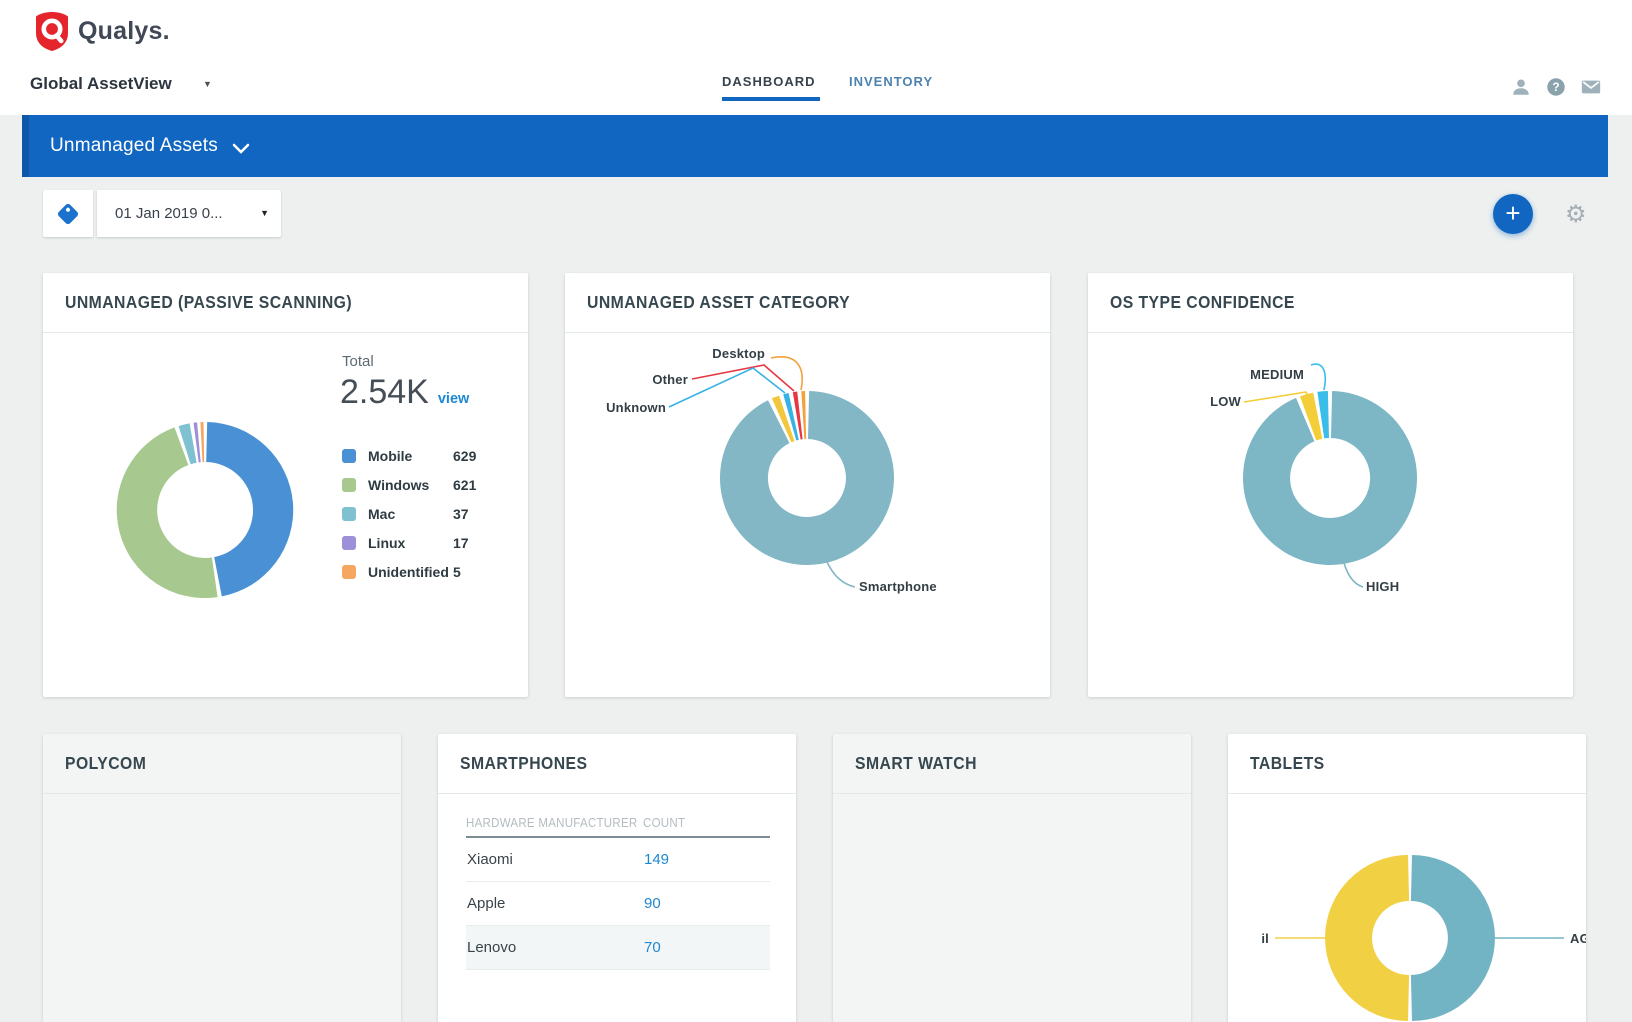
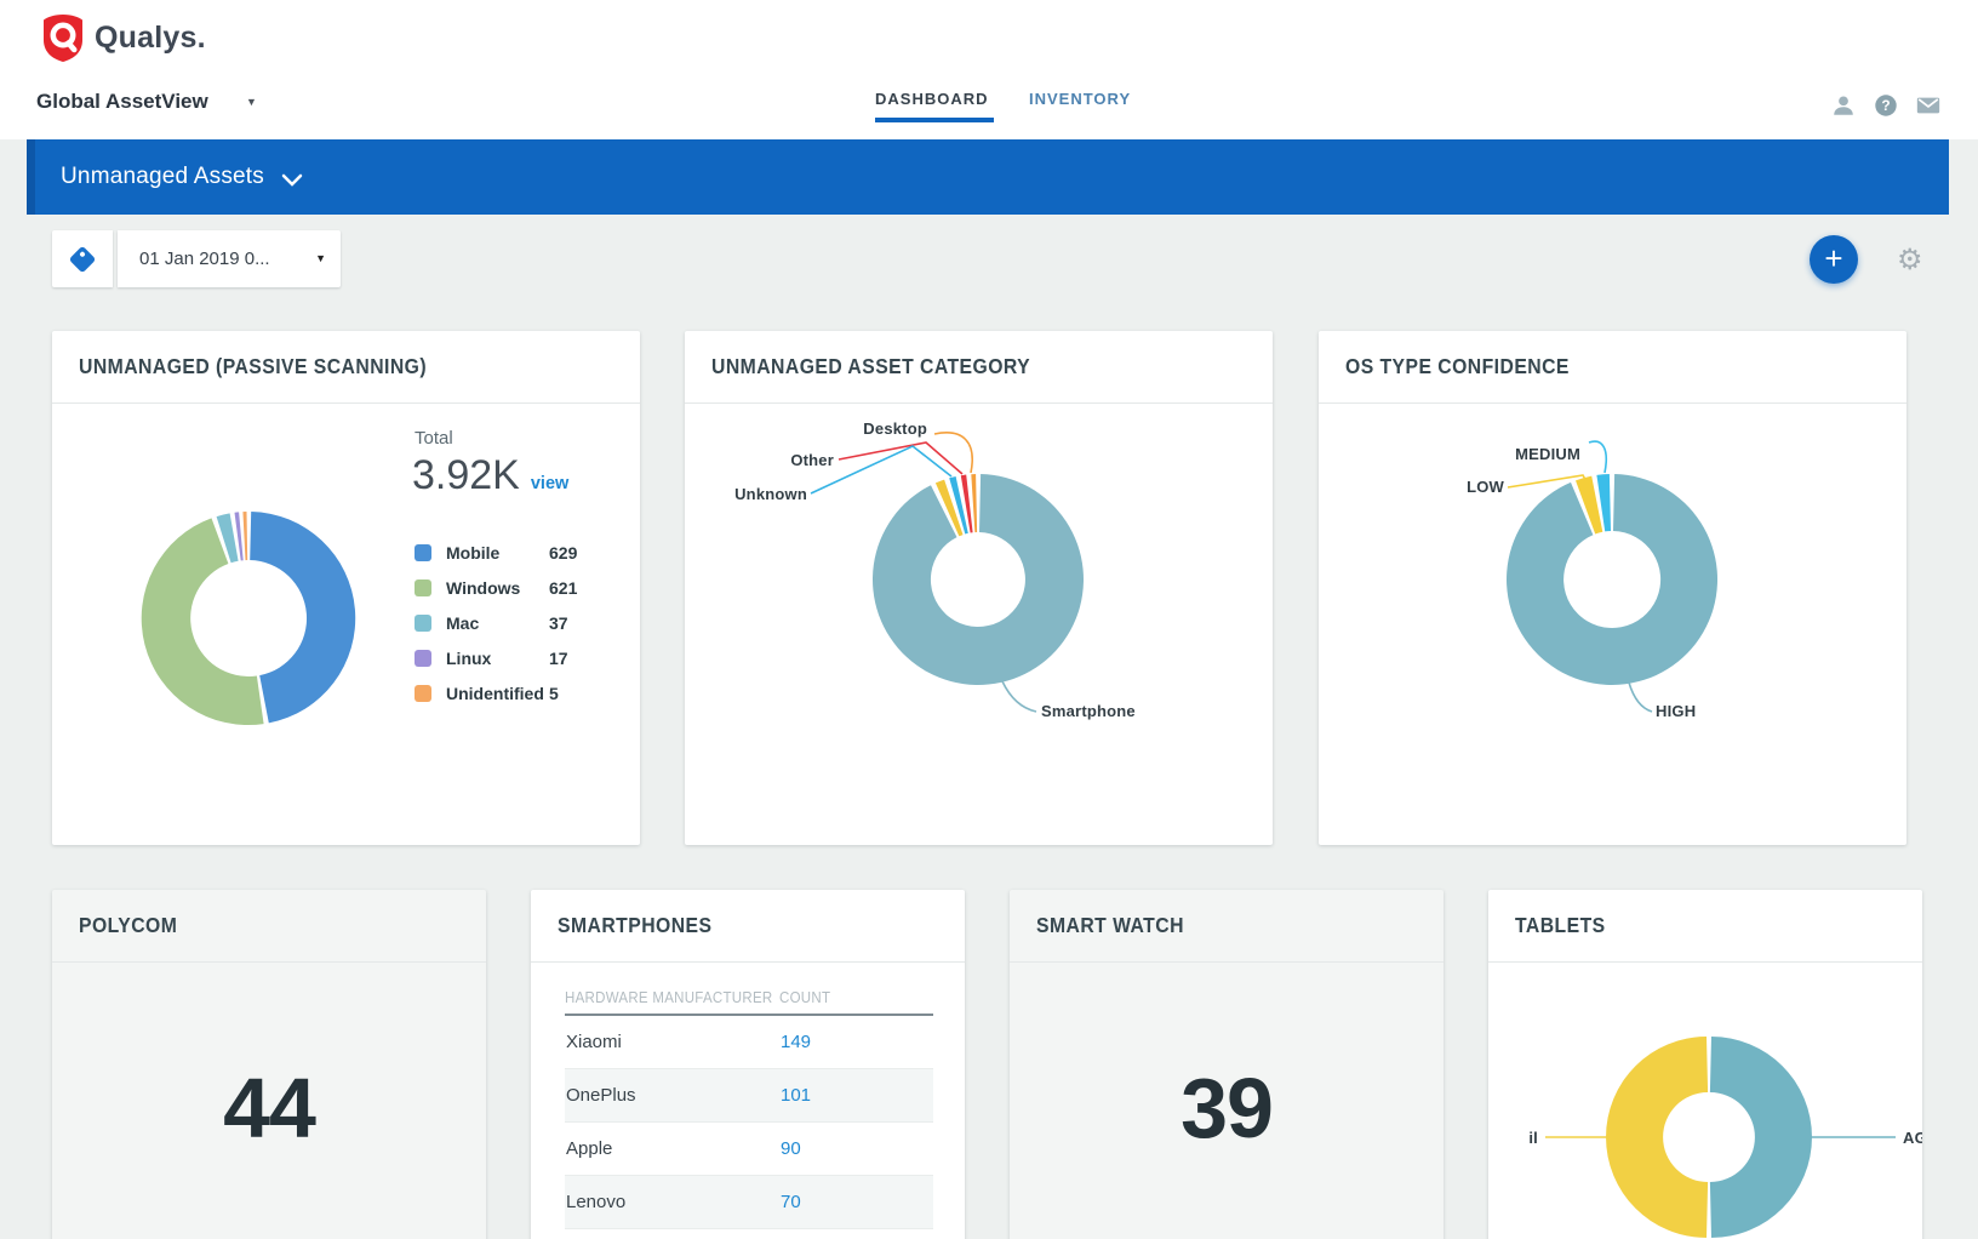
  Qualys.
  Global AssetView
  ▼
  DASHBOARD
  INVENTORY
  ?
  Unmanaged Assets
  01 Jan 2019 0...
  ▼
  +
  ⚙
  UNMANAGED (PASSIVE SCANNING)
  Total
- 2.54K
+ 3.92K
  view
  Mobile
  629
  Windows
  621
  Mac
  37
  Linux
  17
  Unidentified
  5
  UNMANAGED ASSET CATEGORY
  Desktop
  Other
  Unknown
  Smartphone
  OS TYPE CONFIDENCE
  MEDIUM
  LOW
  HIGH
  POLYCOM
+ 44
  SMARTPHONES
  HARDWARE MANUFACTURER
  COUNT
  Xiaomi
  149
+ OnePlus
+ 101
  Apple
  90
  Lenovo
  70
  SMART WATCH
+ 39
  TABLETS
  il
